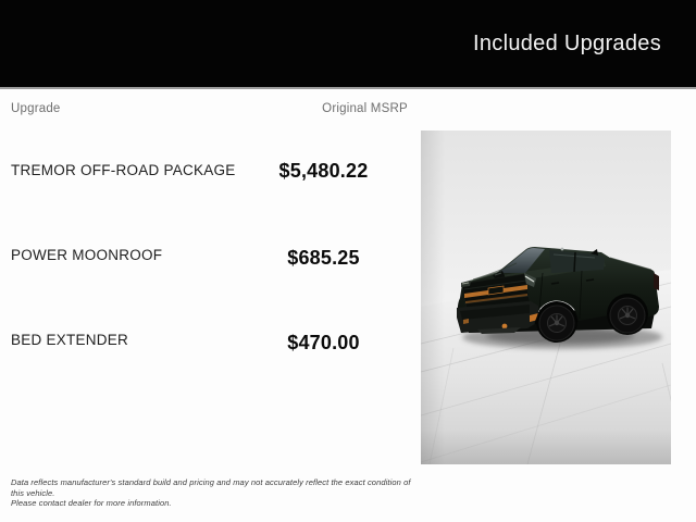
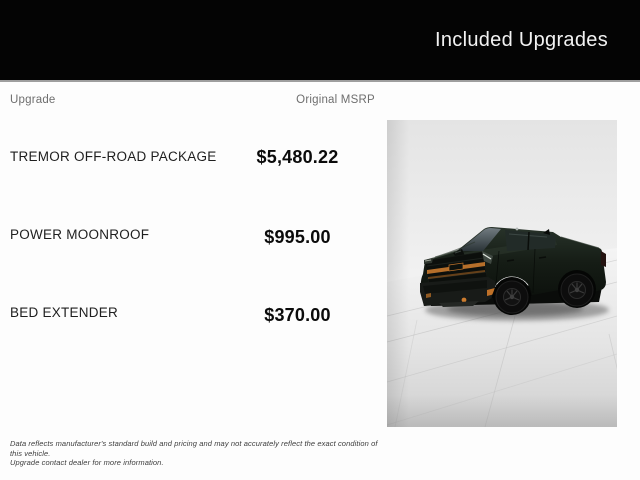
  Included Upgrades
  Upgrade
  Original MSRP
  TREMOR OFF-ROAD PACKAGE
  $5,480.22
  POWER MOONROOF
- $685.25
+ $995.00
  BED EXTENDER
- $470.00
+ $370.00
  Data reflects manufacturer's standard build and pricing and may not accurately reflect the exact condition of this vehicle.
- Please contact dealer for more information.
+ Upgrade contact dealer for more information.
